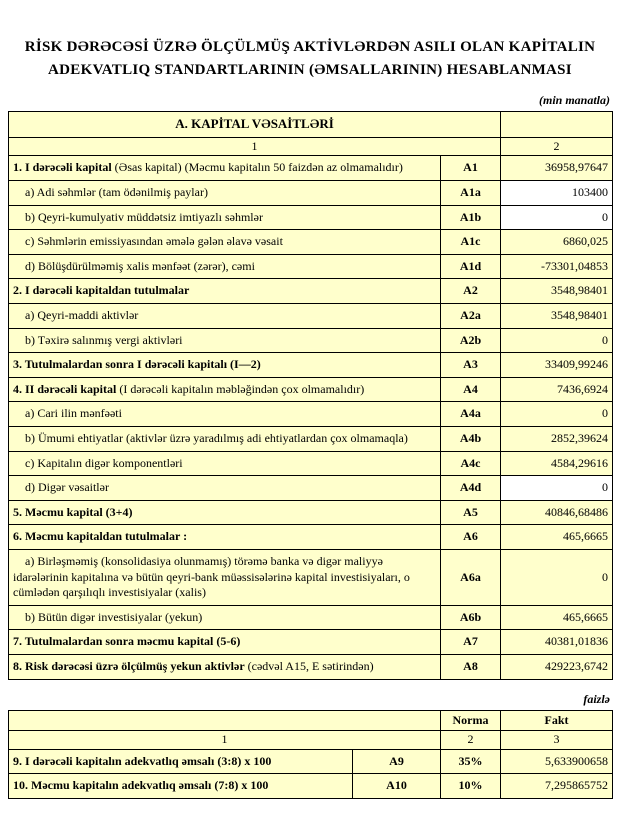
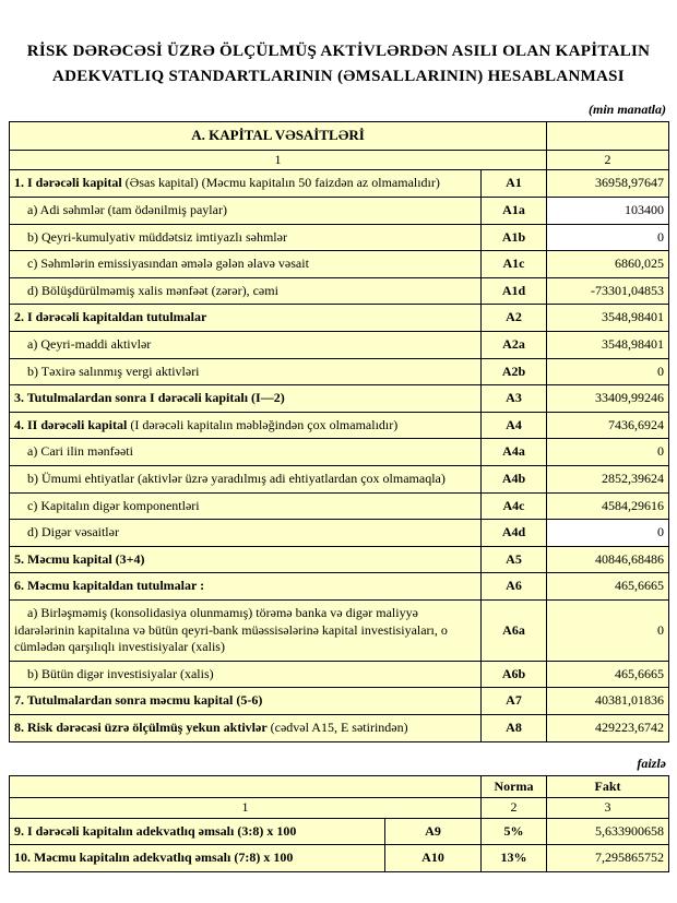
  RİSK DƏRƏCƏSİ ÜZRƏ ÖLÇÜLMÜŞ AKTİVLƏRDƏN ASILI OLAN KAPİTALIN
  ADEKVATLIQ STANDARTLARININ (ƏMSALLARININ) HESABLANMASI
  (min manatla)
  A. KAPİTAL VƏSAİTLƏRİ
  1	2
  1. I dərəcəli kapital (Əsas kapital) (Məcmu kapitalın 50 faizdən az olmamalıdır)	A1	36958,97647
  a) Adi səhmlər (tam ödənilmiş paylar)	A1a	103400
  b) Qeyri-kumulyativ müddətsiz imtiyazlı səhmlər	A1b	0
  c) Səhmlərin emissiyasından əmələ gələn əlavə vəsait	A1c	6860,025
  d) Bölüşdürülməmiş xalis mənfəət (zərər), cəmi	A1d	-73301,04853
  2. I dərəcəli kapitaldan tutulmalar	A2	3548,98401
  a) Qeyri-maddi aktivlər	A2a	3548,98401
  b) Təxirə salınmış vergi aktivləri	A2b	0
  3. Tutulmalardan sonra I dərəcəli kapitalı (I—2)	A3	33409,99246
  4. II dərəcəli kapital (I dərəcəli kapitalın məbləğindən çox olmamalıdır)	A4	7436,6924
  a) Cari ilin mənfəəti	A4a	0
  b) Ümumi ehtiyatlar (aktivlər üzrə yaradılmış adi ehtiyatlardan çox olmamaqla)	A4b	2852,39624
  c) Kapitalın digər komponentləri	A4c	4584,29616
  d) Digər vəsaitlər	A4d	0
  5. Məcmu kapital (3+4)	A5	40846,68486
  6. Məcmu kapitaldan tutulmalar :	A6	465,6665
  a) Birləşməmiş (konsolidasiya olunmamış) törəmə banka və digər maliyyə idarələrinin kapitalına və bütün qeyri-bank müəssisələrinə kapital investisiyaları, o cümlədən qarşılıqlı investisiyalar (xalis)	A6a	0
- b) Bütün digər investisiyalar (yekun)	A6b	465,6665
+ b) Bütün digər investisiyalar (xalis)	A6b	465,6665
  7. Tutulmalardan sonra məcmu kapital (5-6)	A7	40381,01836
  8. Risk dərəcəsi üzrə ölçülmüş yekun aktivlər (cədvəl A15, E sətirindən)	A8	429223,6742
  faizlə
  	Norma	Fakt
  1	2	3
- 9. I dərəcəli kapitalın adekvatlıq əmsalı (3:8) x 100	A9	35%	5,633900658
+ 9. I dərəcəli kapitalın adekvatlıq əmsalı (3:8) x 100	A9	5%	5,633900658
- 10. Məcmu kapitalın adekvatlıq əmsalı (7:8) x 100	A10	10%	7,295865752
+ 10. Məcmu kapitalın adekvatlıq əmsalı (7:8) x 100	A10	13%	7,295865752
